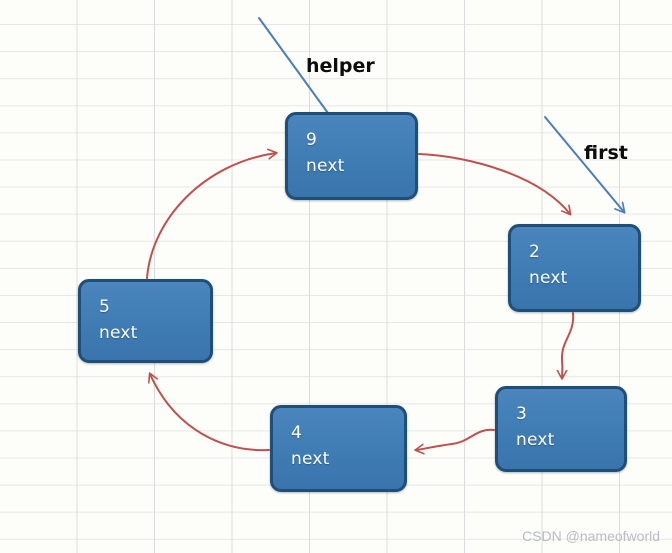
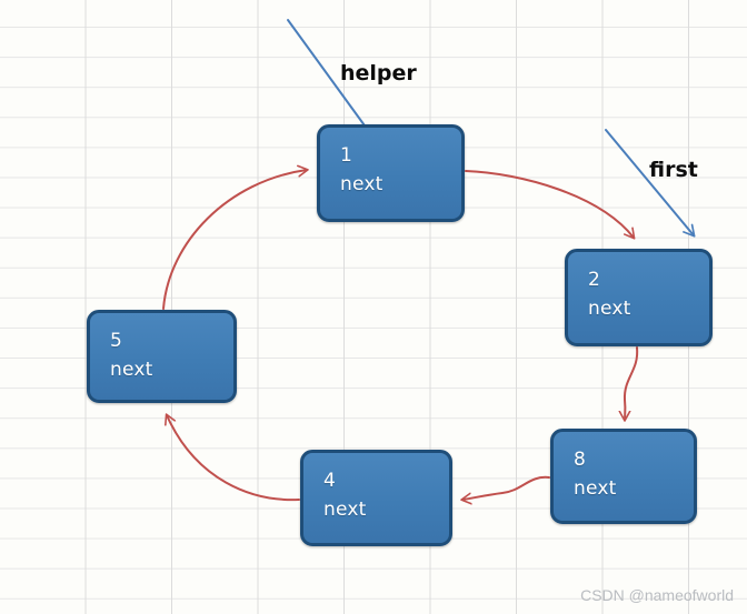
- 9
+ 1
  next
  2
  next
- 3
+ 8
  next
  4
  next
  5
  next
  helper
  first
  CSDN @nameofworld
